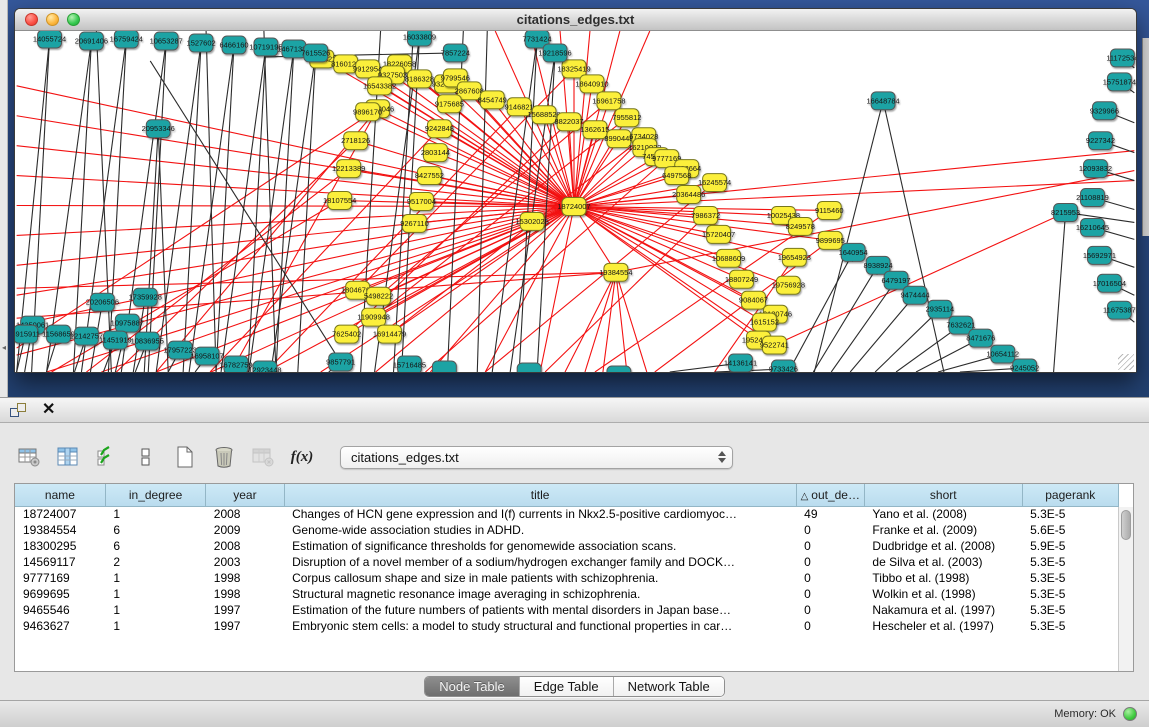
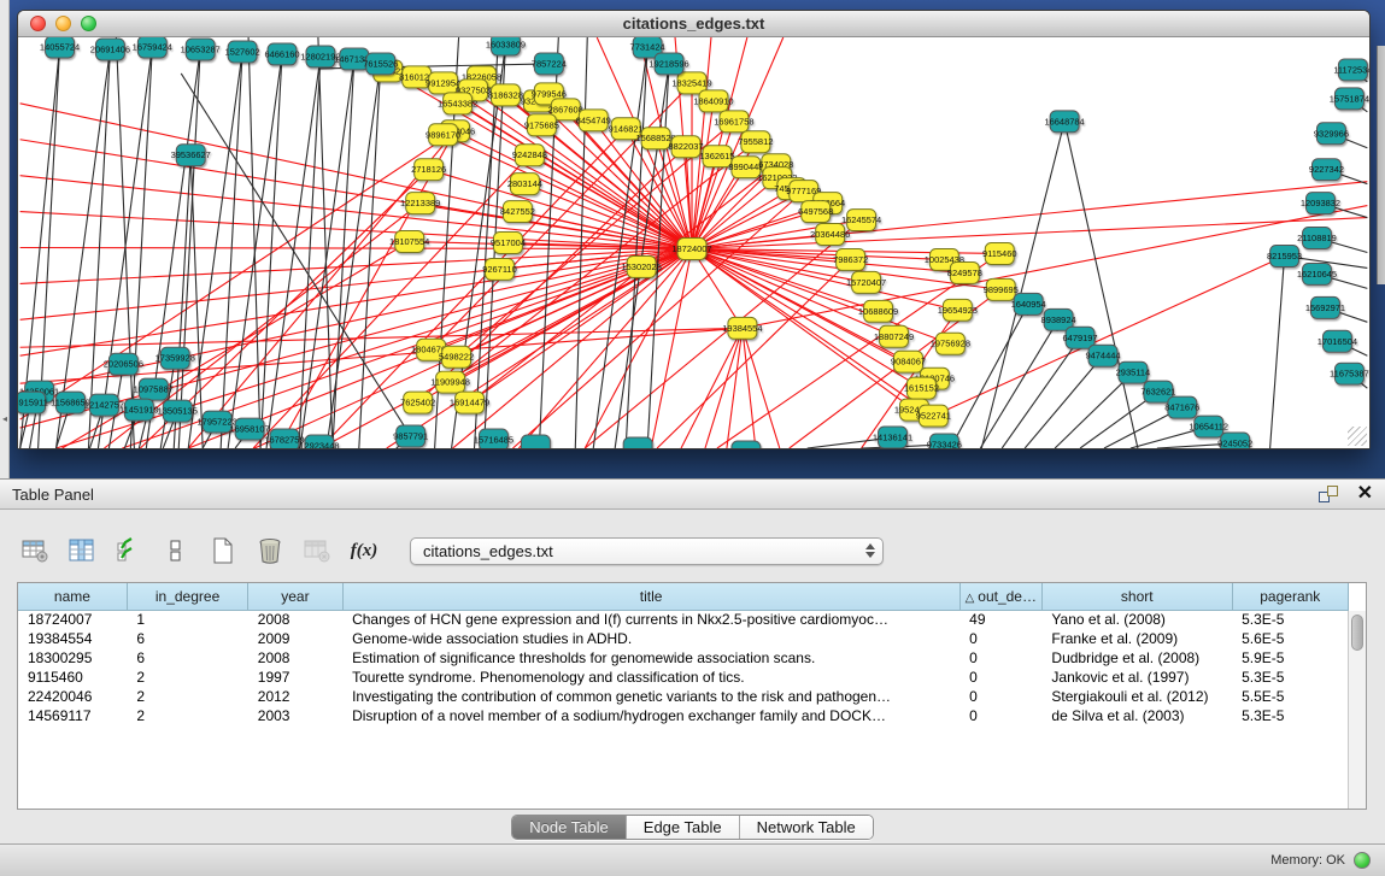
  citations_edges.txt
  18724007
  816012
  9912954
  18226058
  9327503
  16543382
  8186328
  9799546
  2867608
  9175685
  8454749
  9146821
  9896170
  9242848
  1568852
  18325419
  18640910
  16961758
  8822037
  1362615
  7955812
  8990448
  6734028
  9777169
  6497568
  16245574
  20364486
  7986372
  2718126
  12213389
  2803144
  8427552
  9517004
  18107554
  9267110
  15302025
  15720407
  10688609
  19384554
  18807249
  9084067
  1615152
  9522741
  9115460
  10025438
  8249578
  9899695
  19654923
  19756928
  180467
  5498222
  11909948
  7625402
  16914479
  14055724
  20691406
  16759424
  10653287
  1527602
  6466160
- 10719195
+ 12802192
  146713
  7615526
  16033809
  7857224
  7731424
  19218596
- 20953346
+ 39536627
  16648784
  1117253
  15751874
  9329966
  9227342
  12093832
  21108819
  8215953
  16210645
  15692971
  17016504
  11675387
  1640954
  8938924
  6479197
  9474444
  2935114
  7632621
  8471676
  10654112
  9245052
  20206506
  17359928
  915911
  11568659
  12142757
  10975887
  11451919
- 10836955
+ 13505135
  17957223
  16958107
  16782759
  12923448
  9857791
  15716485
  14136141
  9733426
  ◂
+ Table Panel
  ✕
  f(x)
  citations_edges.txt
  name	in_degree	year	title	△ out_de…	short	pagerank
  18724007	1	2008	Changes of HCN gene expression and I(f) currents in Nkx2.5-positive cardiomyoc…	49	Yano et al. (2008)	5.3E-5
  19384554	6	2009	Genome-wide association studies in ADHD.	0	Franke et al. (2009)	5.6E-5
  18300295	6	2008	Estimation of significance thresholds for genomewide association scans.	0	Dudbridge et al. (2008)	5.9E-5
+ 9115460	2	1997	Tourette syndrome. Phenomenology and classification of tics.	0	Jankovic et al. (1997)	5.3E-5
+ 22420046	2	2012	Investigating the contribution of common genetic variants to the risk and pathogen…	0	Stergiakouli et al. (2012)	5.5E-5
  14569117	2	2003	Disruption of a novel member of a sodium/hydrogen exchanger family and DOCK…	0	de Silva et al. (2003)	5.3E-5
- 9777169	1	1998	Corpus callosum shape and size in male patients with schizophrenia.	0	Tibbo et al. (1998)	5.3E-5
- 9699695	1	1998	Structural magnetic resonance image averaging in schizophrenia.	0	Wolkin et al. (1998)	5.3E-5
- 9465546	1	1997	Estimation of the future numbers of patients with mental disorders in Japan base…	0	Nakamura et al. (1997)	5.3E-5
- 9463627	1	1997	Embryonic stem cells: a model to study structural and functional properties in car…	0	Hescheler et al. (1997)	5.3E-5
  Node Table
  Edge Table
  Network Table
  Memory: OK
